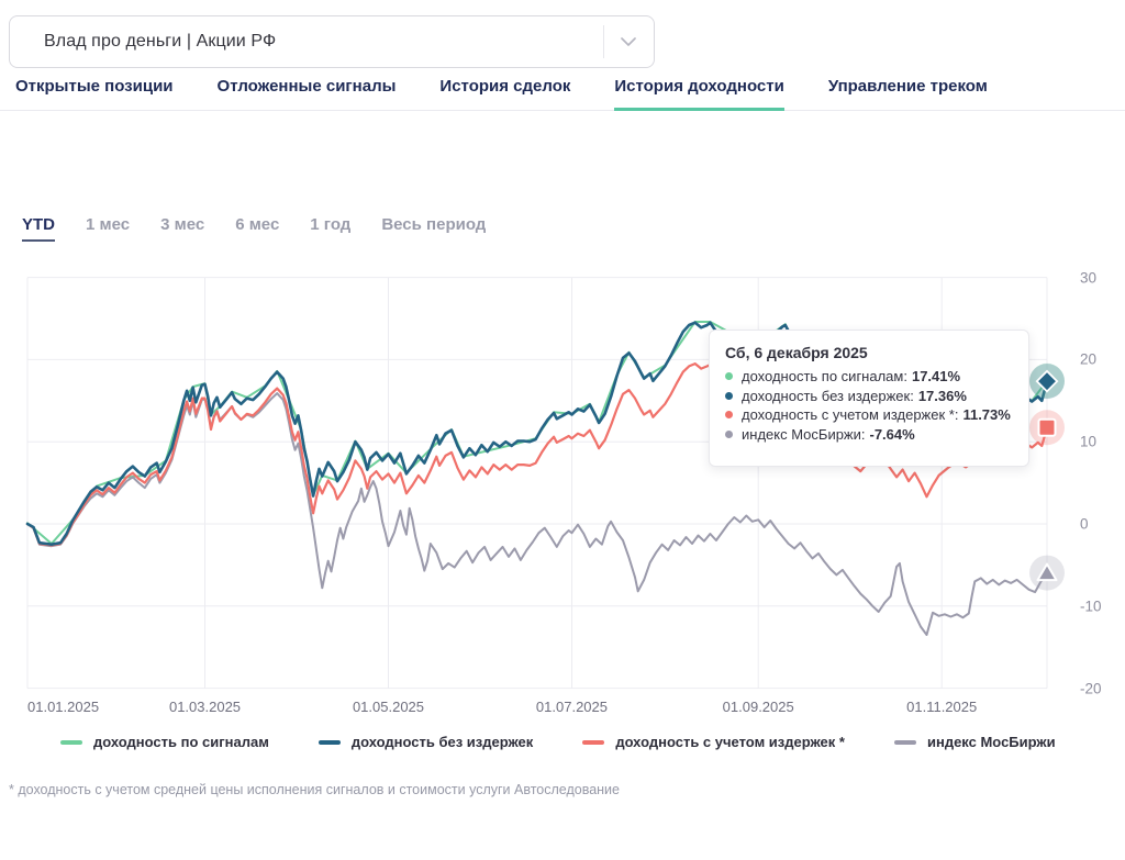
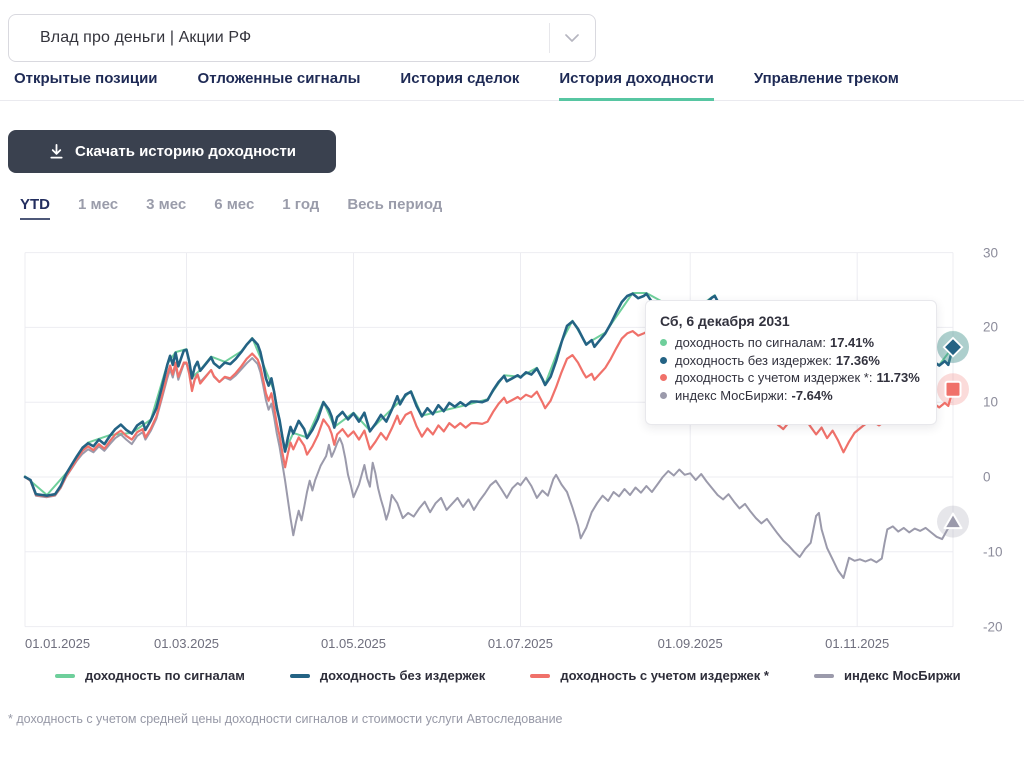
  Влад про деньги | Акции РФ
  Открытые позиции
  Отложенные сигналы
  История сделок
  История доходности
  Управление треком
+ Скачать историю доходности
  YTD
  1 мес
  3 мес
  6 мес
  1 год
  Весь период
- Сб, 6 декабря 2025
+ Сб, 6 декабря 2031
  доходность по сигналам:
  17.41%
  доходность без издержек:
  17.36%
  доходность с учетом издержек *:
  11.73%
  индекс МосБиржи:
  -7.64%
  30
  20
  10
  0
  -10
  -20
  01.01.2025
  01.03.2025
  01.05.2025
  01.07.2025
  01.09.2025
  01.11.2025
  доходность по сигналам
  доходность без издержек
  доходность с учетом издержек *
  индекс МосБиржи
- * доходность с учетом средней цены исполнения сигналов и стоимости услуги Автоследование
+ * доходность с учетом средней цены доходности сигналов и стоимости услуги Автоследование
